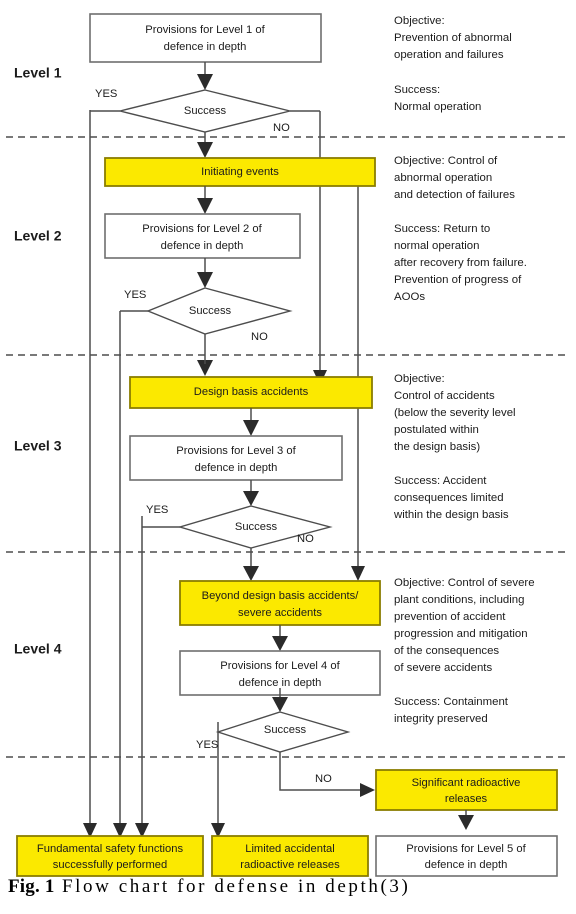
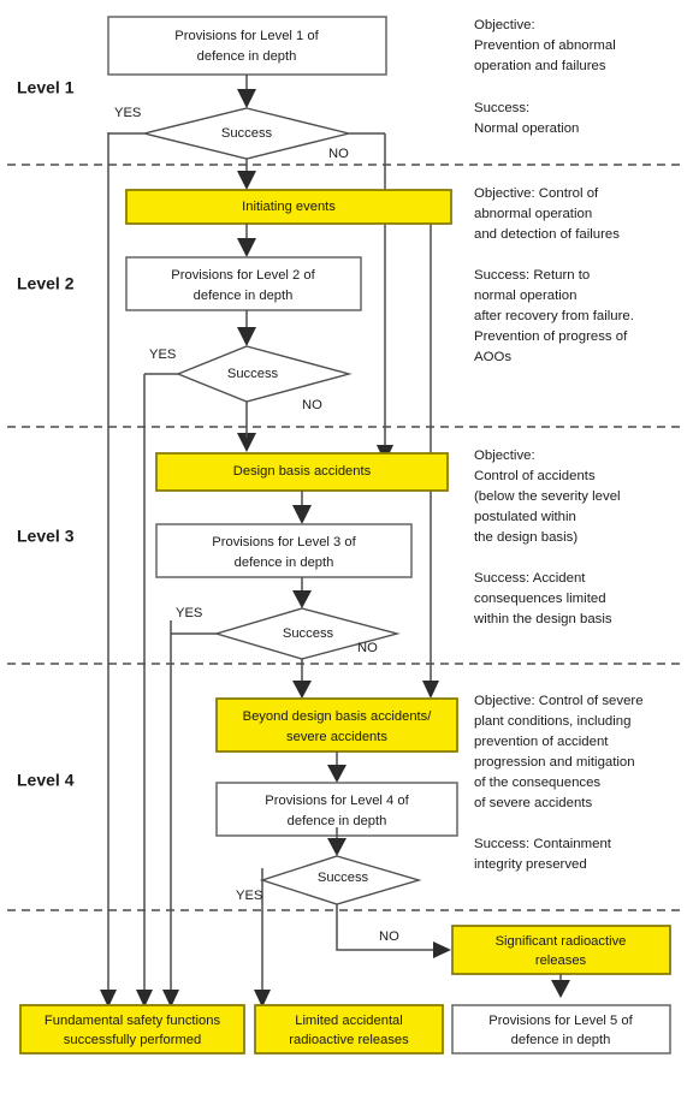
  Provisions for Level 1 of
  defence in depth
  Success
  YES
  NO
  Level 1
  Initiating events
  Provisions for Level 2 of
  defence in depth
  Success
  YES
  NO
  Level 2
  Design basis accidents
  Provisions for Level 3 of
  defence in depth
  Success
  YES
  NO
  Level 3
  Beyond design basis accidents/
  severe accidents
  Provisions for Level 4 of
  defence in depth
  Success
  YES
  NO
  Level 4
  Significant radioactive
  releases
  Fundamental safety functions
  successfully performed
  Limited accidental
  radioactive releases
  Provisions for Level 5 of
  defence in depth
  Objective:
  Prevention of abnormal
  operation and failures
  Success:
  Normal operation
  Objective: Control of
  abnormal operation
  and detection of failures
  Success: Return to
  normal operation
  after recovery from failure.
  Prevention of progress of
  AOOs
  Objective:
  Control of accidents
  (below the severity level
  postulated within
  the design basis)
  Success: Accident
  consequences limited
  within the design basis
  Objective: Control of severe
  plant conditions, including
  prevention of accident
  progression and mitigation
  of the consequences
  of severe accidents
  Success: Containment
  integrity preserved
- Fig. 1 Flow chart for defense in depth(3)
